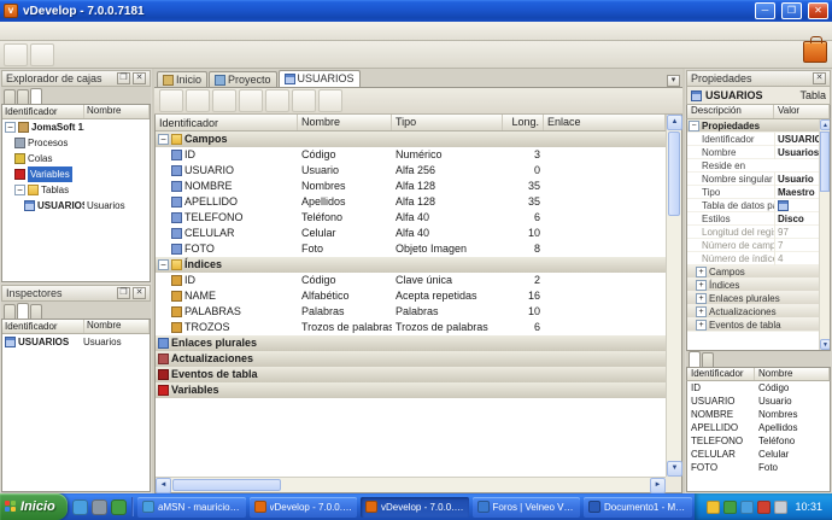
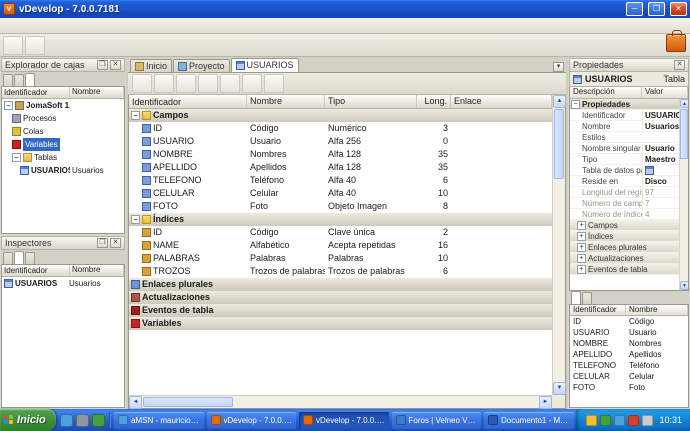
  v
  vDevelop - 7.0.0.7181
  ─
  ❐
  ✕
  Explorador de cajas
  Identificador
  Nombre
  −
  JomaSoft 1
  Procesos
  Colas
  Variables
  −
  Tablas
  USUARIO
  Usuarios
  Inspectores
  Identificador
  Nombre
  USUARIOS
  Usuarios
  Inicio
  Proyecto
  USUARIOS
  Identificador
  Nombre
  Tipo
  Long.
  Enlace
  −
  Campos
  ID
  Código
  Numérico
  3
  USUARIO
  Usuario
  Alfa 256
  0
  NOMBRE
  Nombres
  Alfa 128
  35
  APELLIDO
  Apellidos
  Alfa 128
  35
  TELEFONO
  Teléfono
  Alfa 40
  6
  CELULAR
  Celular
  Alfa 40
  10
  FOTO
  Foto
  Objeto Imagen
  8
  −
  Índices
  ID
  Código
  Clave única
  2
  NAME
  Alfabético
  Acepta repetidas
  16
  PALABRAS
  Palabras
  Palabras
  10
  TROZOS
  Trozos de palabras
  Trozos de palabras
  6
  Enlaces plurales
  Actualizaciones
  Eventos de tabla
  Variables
  Propiedades
  USUARIOS
  Tabla
  Descripción
  Valor
  Propiedades
  Identificador
  USUARI
  Nombre
  Usuarios
- Reside en
+ Estilos
  Nombre singular
  Usuario
  Tipo
  Maestro
  Tabla de datos p
- Estilos
+ Reside en
  Disco
  Longitud del regi
  97
  Número de camp
  7
  Número de índic
  4
  Campos
  Índices
  Enlaces plurales
  Actualizaciones
  Eventos de tabla
  Identificador
  Nombre
  ID
  Código
  USUARIO
  Usuario
  NOMBRE
  Nombres
  APELLIDO
  Apellidos
  TELEFONO
  Teléfono
  CELULAR
  Celular
  FOTO
  Foto
  Inicio
  aMSN - mauricio20
  vDevelop - 7.0.0.71
  vDevelop - 7.0.0.71
  Foros | Velneo V7 -
  Documento1 - Micr
  10:31
